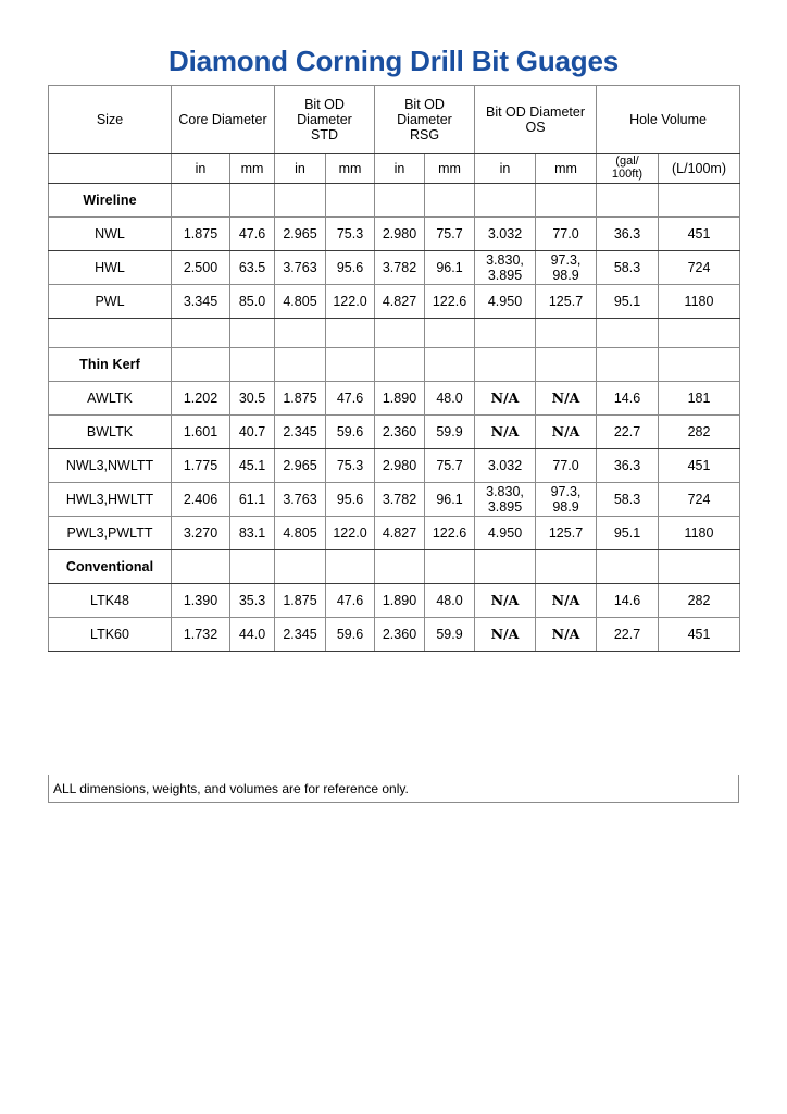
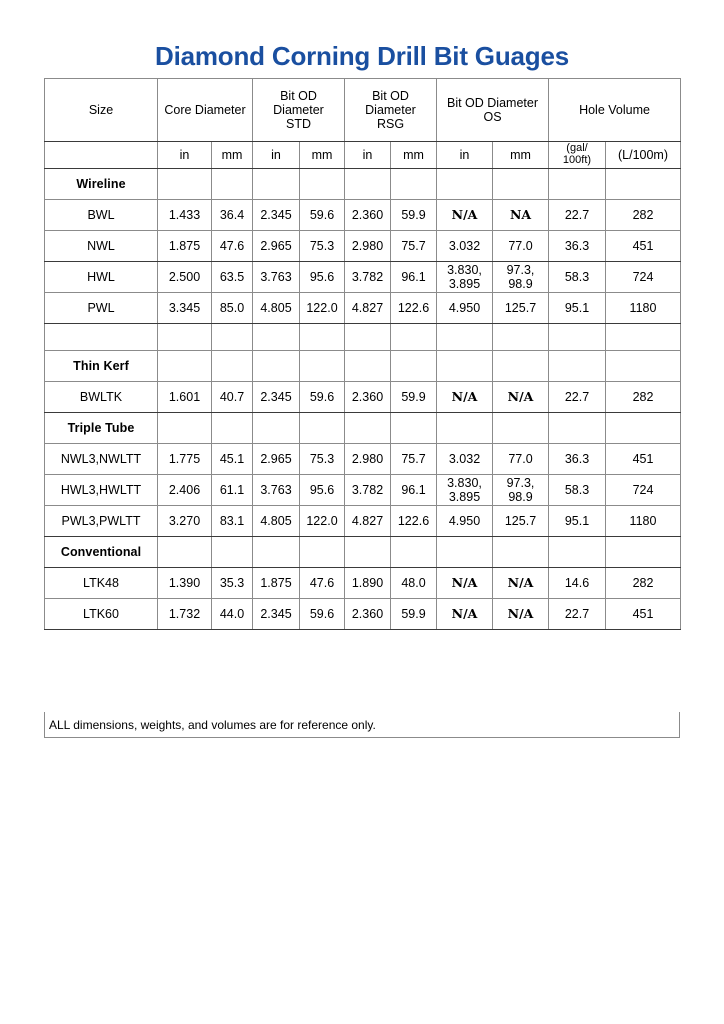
  Diamond Corning Drill Bit Guages
  Size	Core Diameter	Bit ODDiameterSTD	Bit ODDiameterRSG	Bit OD DiameterOS	Hole Volume
  	in	mm	in	mm	in	mm	in	mm	(gal/100ft)	(L/100m)
  Wireline
+ BWL	1.433	36.4	2.345	59.6	2.360	59.9	N/A	NA	22.7	282
  NWL	1.875	47.6	2.965	75.3	2.980	75.7	3.032	77.0	36.3	451
  HWL	2.500	63.5	3.763	95.6	3.782	96.1	3.830,3.895	97.3,98.9	58.3	724
  PWL	3.345	85.0	4.805	122.0	4.827	122.6	4.950	125.7	95.1	1180
  Thin Kerf
- AWLTK	1.202	30.5	1.875	47.6	1.890	48.0	N/A	N/A	14.6	181
  BWLTK	1.601	40.7	2.345	59.6	2.360	59.9	N/A	N/A	22.7	282
+ Triple Tube
  NWL3,NWLTT	1.775	45.1	2.965	75.3	2.980	75.7	3.032	77.0	36.3	451
  HWL3,HWLTT	2.406	61.1	3.763	95.6	3.782	96.1	3.830,3.895	97.3,98.9	58.3	724
  PWL3,PWLTT	3.270	83.1	4.805	122.0	4.827	122.6	4.950	125.7	95.1	1180
  Conventional
  LTK48	1.390	35.3	1.875	47.6	1.890	48.0	N/A	N/A	14.6	282
  LTK60	1.732	44.0	2.345	59.6	2.360	59.9	N/A	N/A	22.7	451
  ALL dimensions, weights, and volumes are for reference only.
